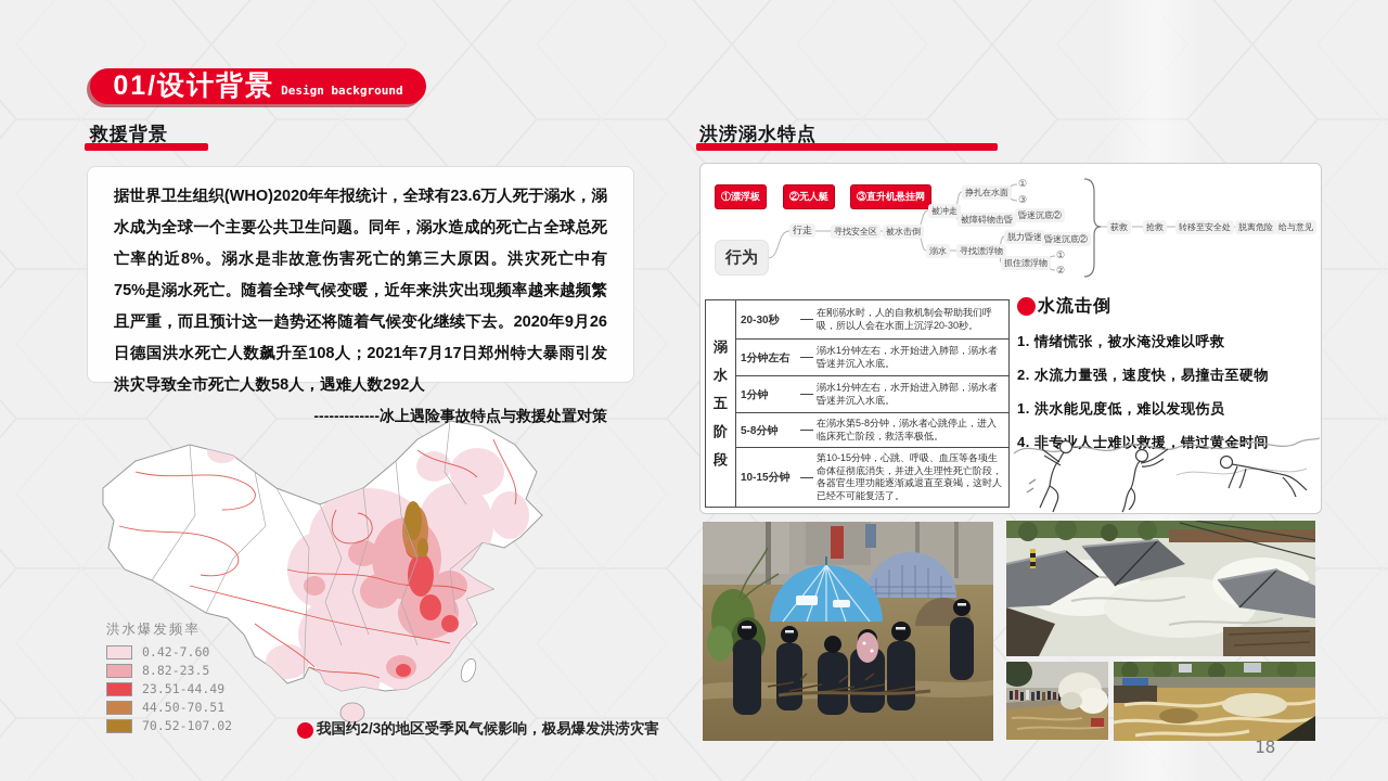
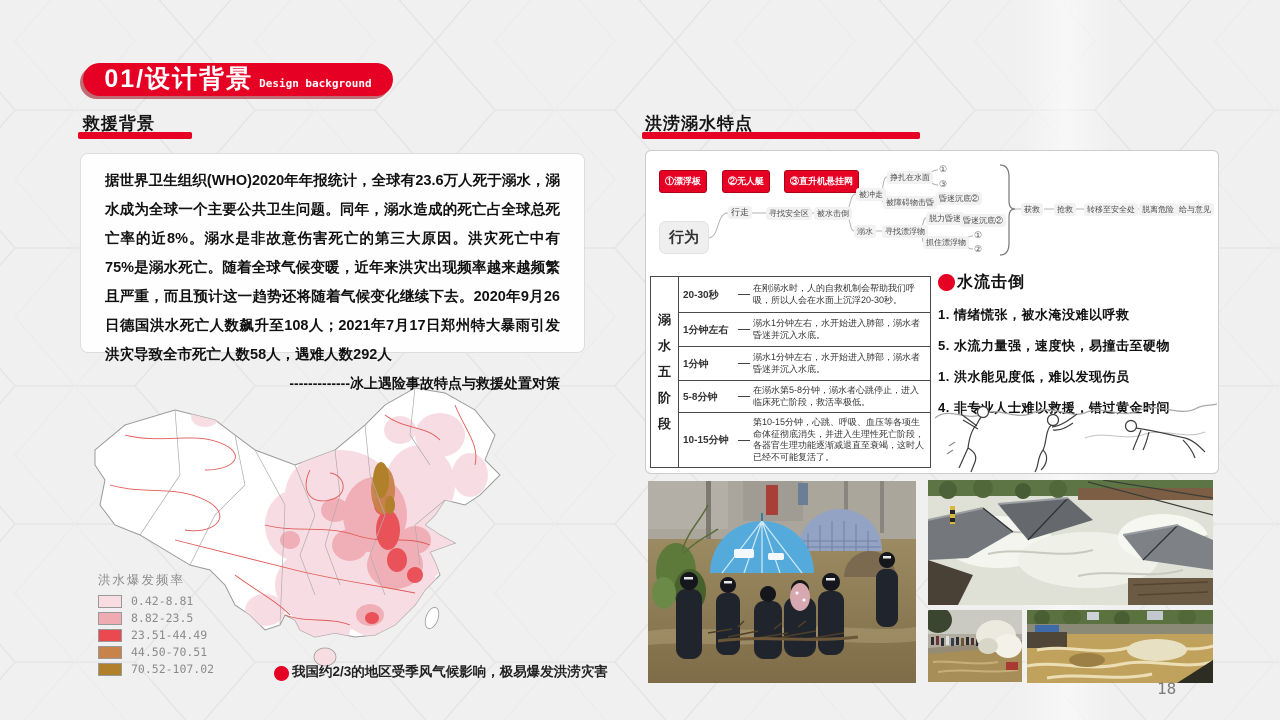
  01/设计背景
  Design background
  救援背景
  洪涝溺水特点
  据世界卫生组织(WHO)2020年年报统计，全球有23.6万人死于溺水，溺水成为全球一个主要公共卫生问题。同年，溺水造成的死亡占全球总死亡率的近8%。溺水是非故意伤害死亡的第三大原因。洪灾死亡中有75%是溺水死亡。随着全球气候变暖，近年来洪灾出现频率越来越频繁且严重，而且预计这一趋势还将随着气候变化继续下去。2020年9月26日德国洪水死亡人数飙升至108人；2021年7月17日郑州特大暴雨引发洪灾导致全市死亡人数58人，遇难人数292人
  -------------冰上遇险事故特点与救援处置对策
  洪水爆发频率
- 0.42-7.60
+ 0.42-8.81
  8.82-23.5
  23.51-44.49
  44.50-70.51
  70.52-107.02
  我国约2/3的地区受季风气候影响，极易爆发洪涝灾害
  ①漂浮板
  ②无人艇
  ③直升机悬挂网
  行为
  行走
  寻找安全区
  被水击倒
  被冲走
  挣扎在水面
  ①
  ③
  被障碍物击昏
  昏迷沉底②
  溺水
  寻找漂浮物
  脱力昏迷
  昏迷沉底②
  抓住漂浮物
  ①
  ②
  获救
  抢救
  转移至安全处
  脱离危险
  给与意见
  溺水五阶段
  20-30秒
  在刚溺水时，人的自救机制会帮助我们呼吸，所以人会在水面上沉浮20-30秒。
  1分钟左右
  溺水1分钟左右，水开始进入肺部，溺水者昏迷并沉入水底。
  1分钟
  溺水1分钟左右，水开始进入肺部，溺水者昏迷并沉入水底。
  5-8分钟
  在溺水第5-8分钟，溺水者心跳停止，进入临床死亡阶段，救活率极低。
  10-15分钟
  第10-15分钟，心跳、呼吸、血压等各项生命体征彻底消失，并进入生理性死亡阶段，各器官生理功能逐渐减退直至衰竭，这时人已经不可能复活了。
  水流击倒
  1. 情绪慌张，被水淹没难以呼救
- 2. 水流力量强，速度快，易撞击至硬物
+ 5. 水流力量强，速度快，易撞击至硬物
  1. 洪水能见度低，难以发现伤员
  4. 非专业人士难以救援，错过黄金间
  18
